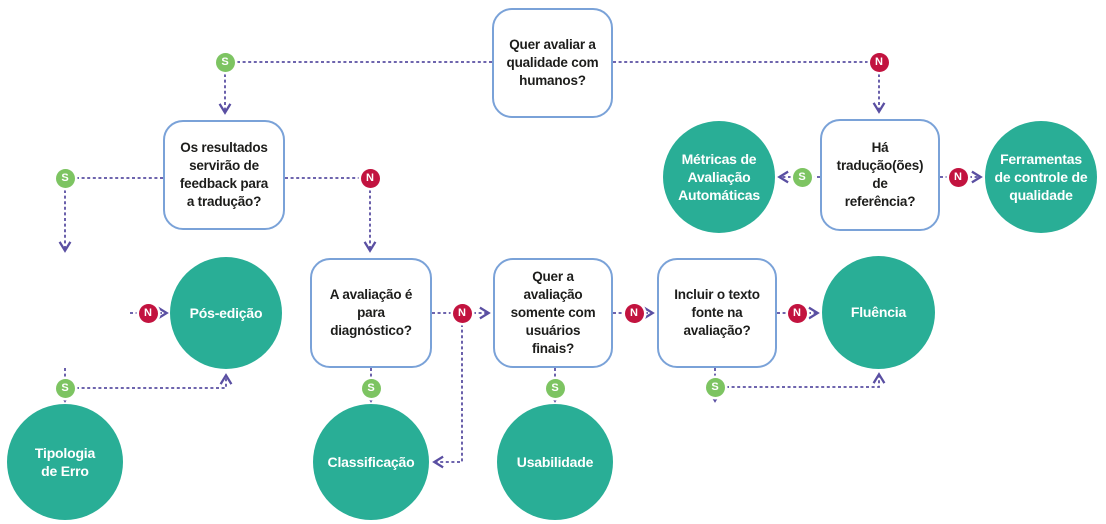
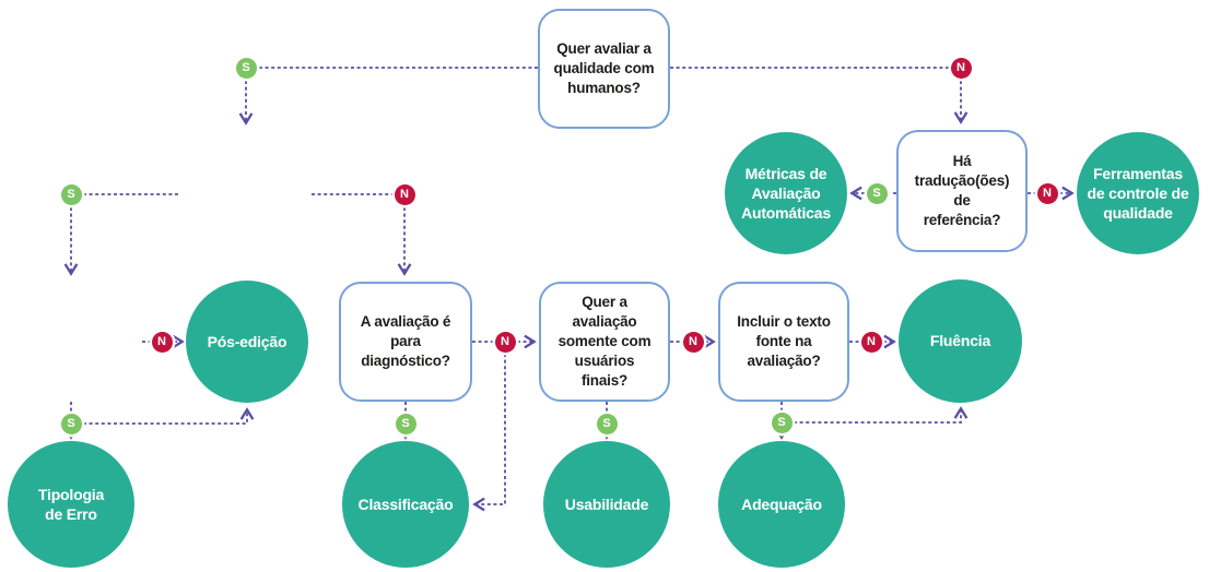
  Quer avaliar a
  qualidade com
  humanos?
- Os resultados
- servirão de
- feedback para
- a tradução?
  A avaliação é
  para
  diagnóstico?
  Quer a
  avaliação
  somente com
  usuários
  finais?
  Incluir o texto
  fonte na
  avaliação?
  Há
  tradução(ões)
  de
  referência?
  Pós-edição
  Tipologia
  de Erro
  Classificação
  Usabilidade
+ Adequação
  Fluência
  Métricas de
  Avaliação
  Automáticas
  Ferramentas
  de controle de
  qualidade
  S
  N
  S
  N
  N
  S
  N
  S
  N
  S
  N
  S
  S
  N
